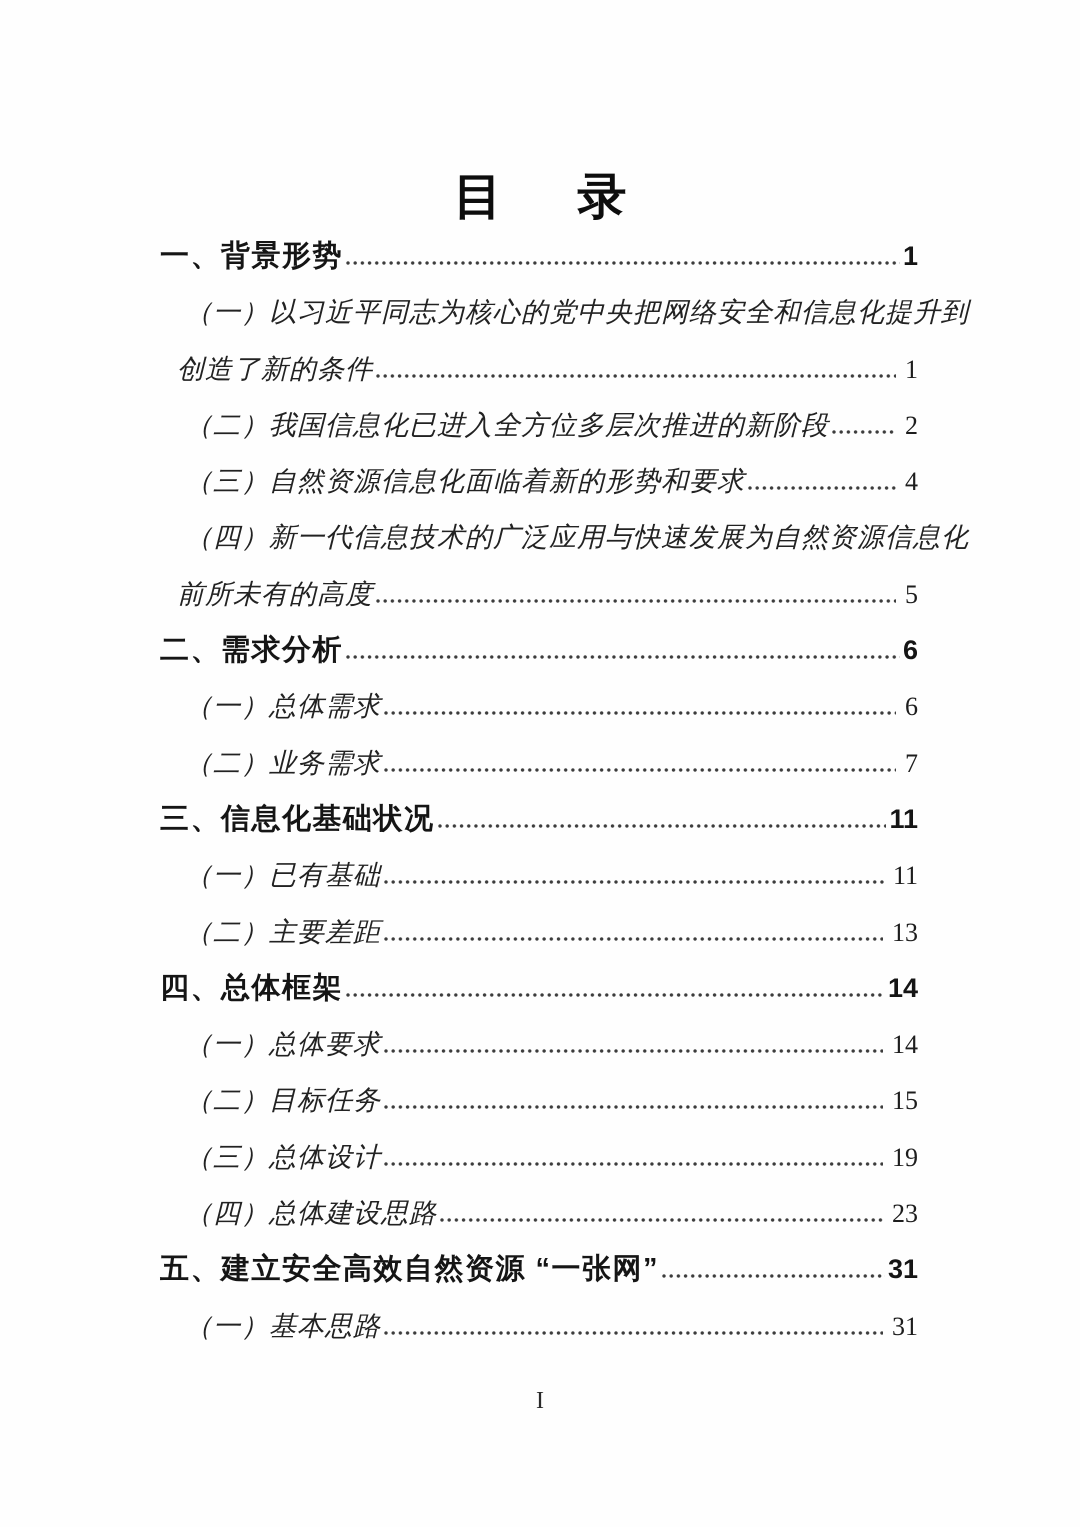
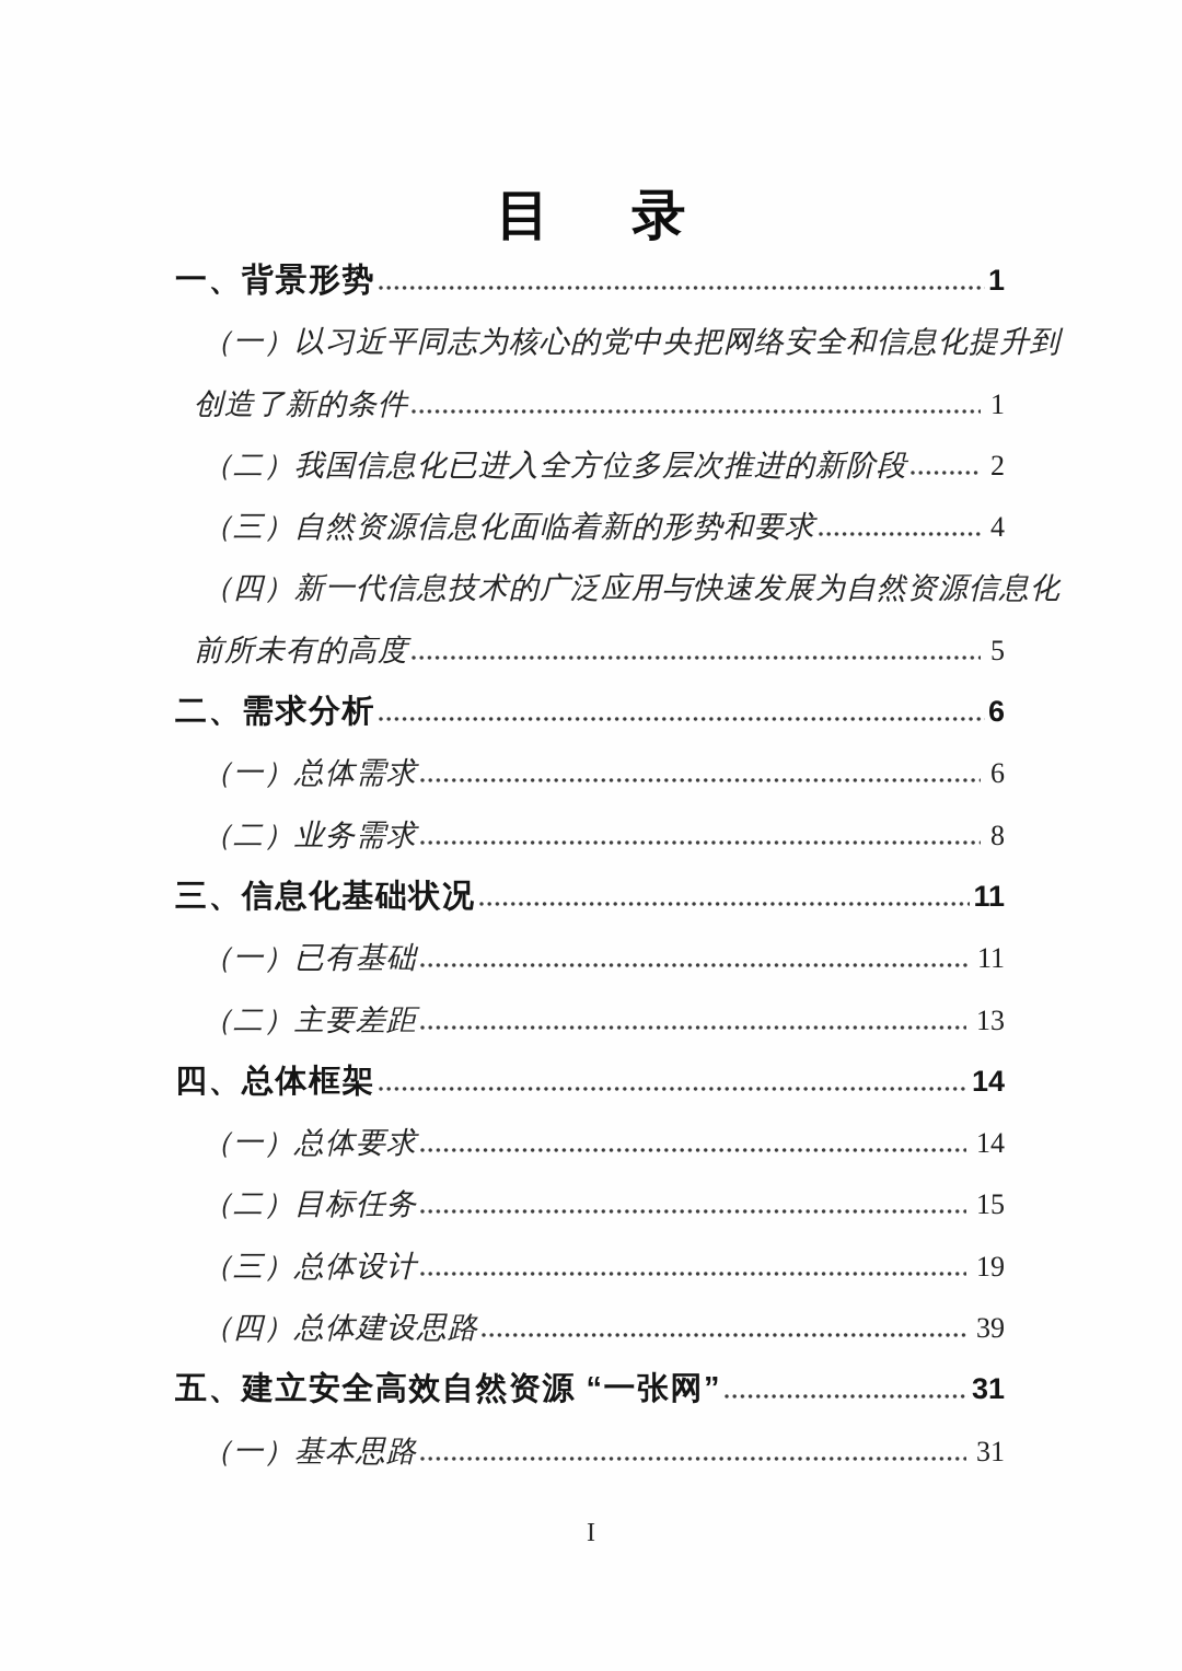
  目 录
  一、背景形势
  1
  （一）以习近平同志为核心的党中央把网络安全和信息化提升到
  创造了新的条件
  1
  （二）我国信息化已进入全方位多层次推进的新阶段
  2
  （三）自然资源信息化面临着新的形势和要求
  4
  （四）新一代信息技术的广泛应用与快速发展为自然资源信息化
  前所未有的高度
  5
  二、需求分析
  6
  （一）总体需求
  6
  （二）业务需求
- 7
+ 8
  三、信息化基础状况
  11
  （一）已有基础
  11
  （二）主要差距
  13
  四、总体框架
  14
  （一）总体要求
  14
  （二）目标任务
  15
  （三）总体设计
  19
  （四）总体建设思路
- 23
+ 39
  五、建立安全高效自然资源 “一张网”
  31
  （一）基本思路
  31
  I
